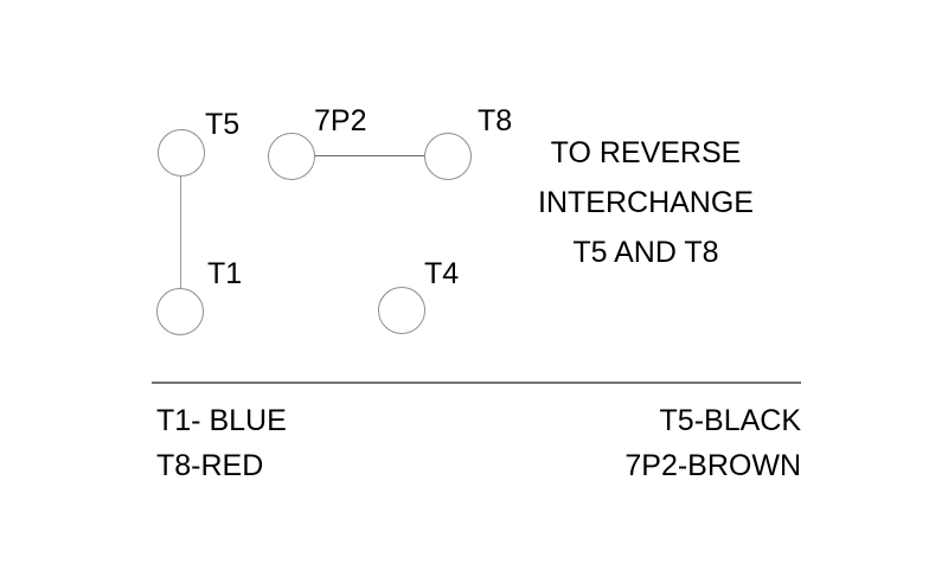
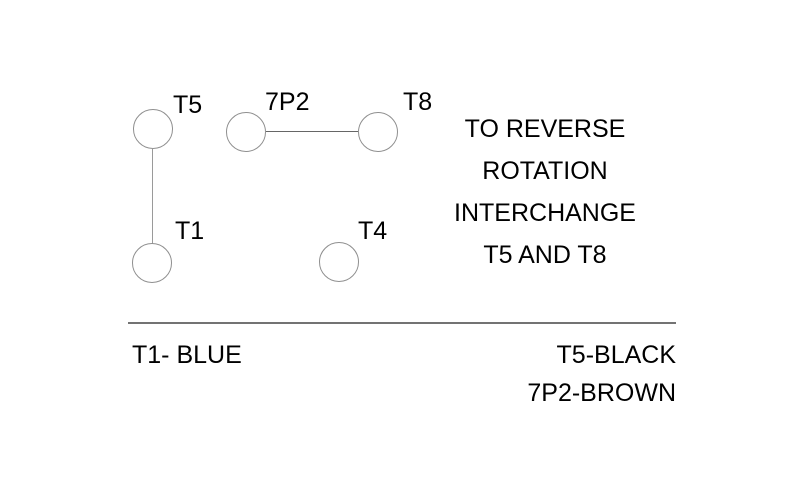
  T5
  T1
  7P2
  T8
  T4
  TO REVERSE
+ ROTATION
  INTERCHANGE
  T5 AND T8
  T1- BLUE
  T5-BLACK
- T8-RED
  7P2-BROWN
